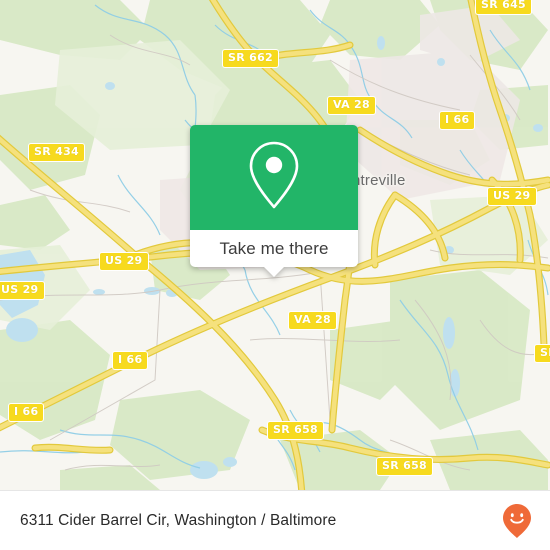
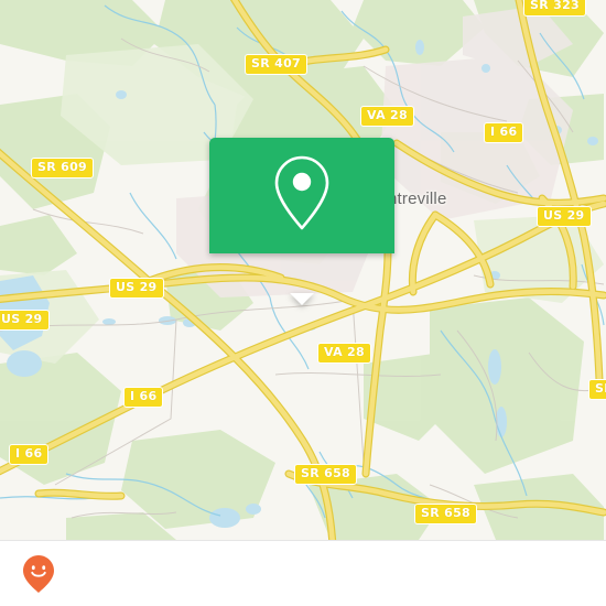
  treville
- SR 645
+ SR 323
- SR 662
+ SR 407
  VA 28
  I 66
- SR 434
+ SR 609
  US 29
  US 29
  US 29
  VA 28
  I 66
  I 66
  SR 658
  SR 658
- Take me there
- 6311 Cider Barrel Cir, Washington / Baltimore
